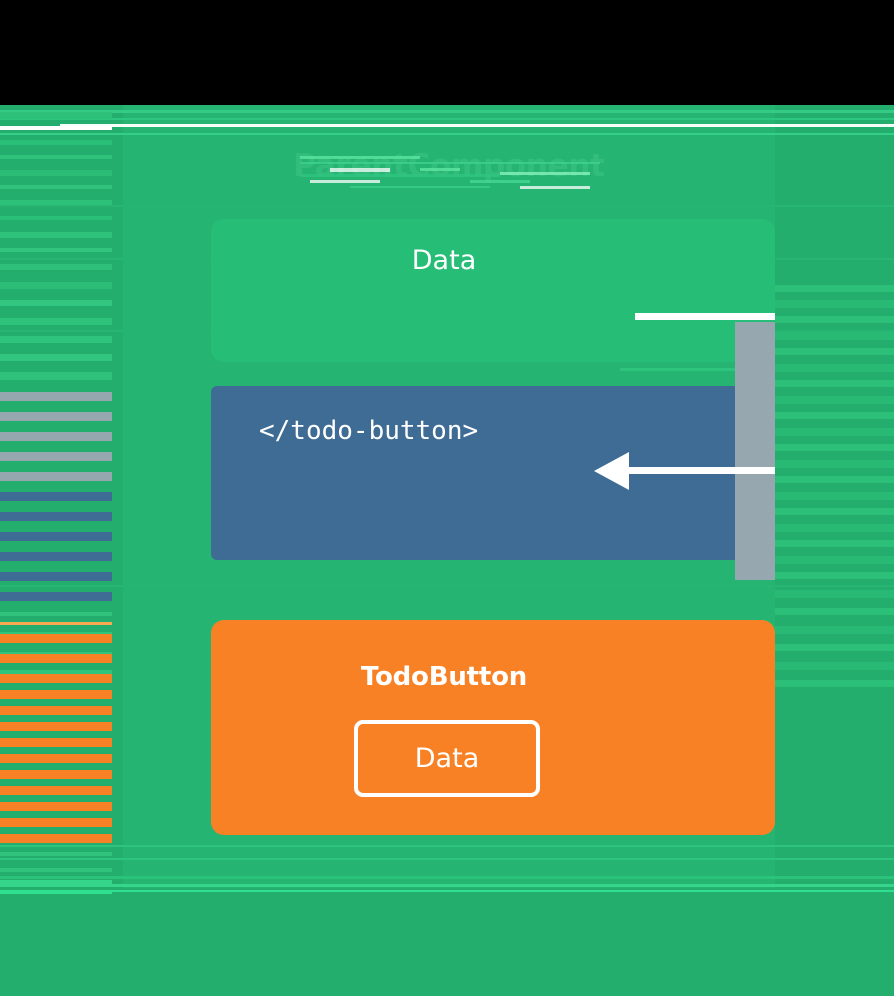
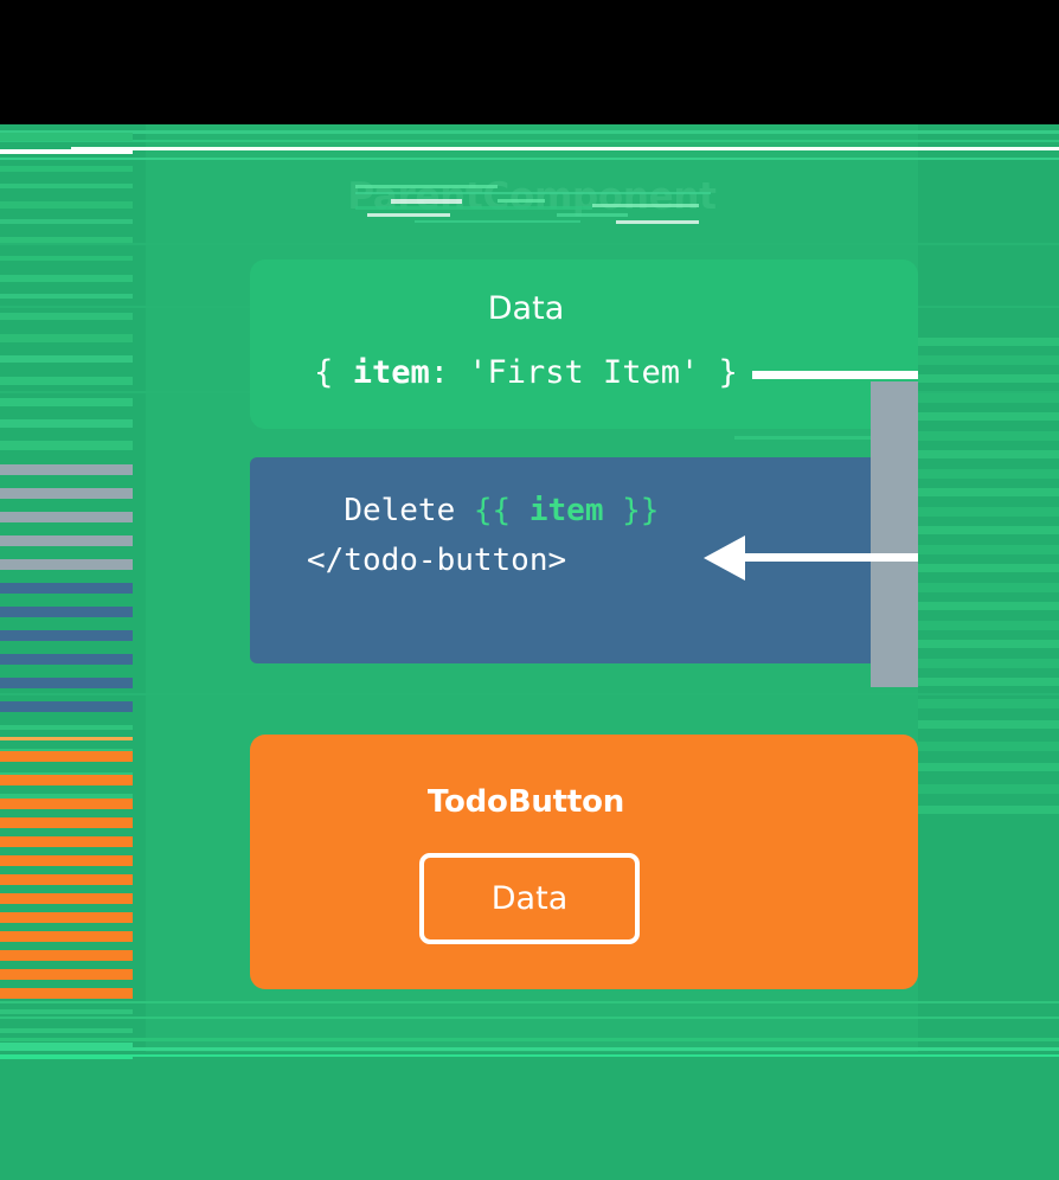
  ParentComponent
  Data
+ { item: 'First Item' }
+ Delete {{ item }}
  </todo-button>
  TodoButton
  Data
